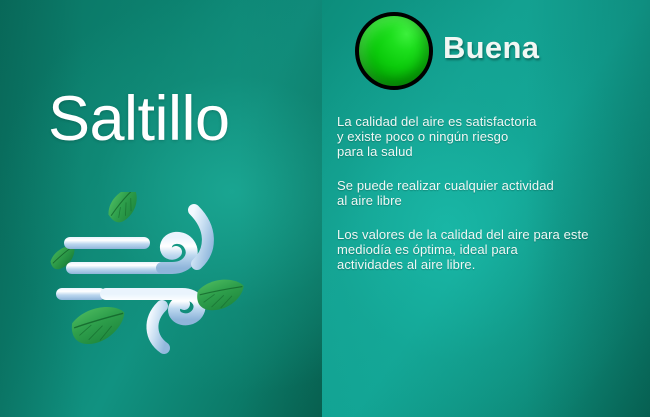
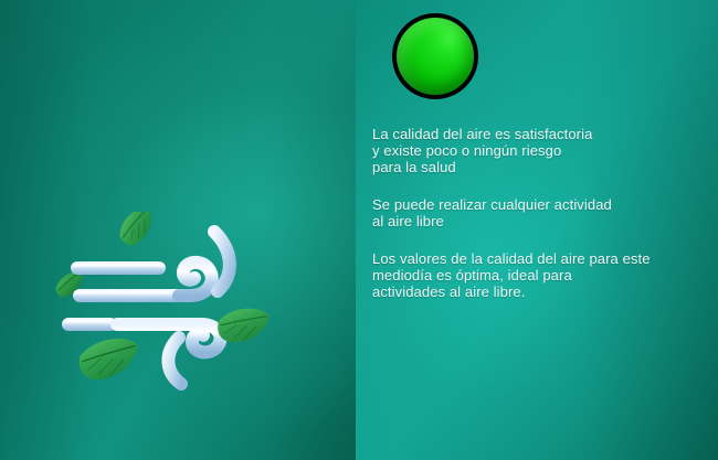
- Saltillo
- Buena
  La calidad del aire es satisfactoria
  y existe poco o ningún riesgo
  para la salud
  Se puede realizar cualquier actividad
  al aire libre
  Los valores de la calidad del aire para este
  mediodía es óptima, ideal para
  actividades al aire libre.
